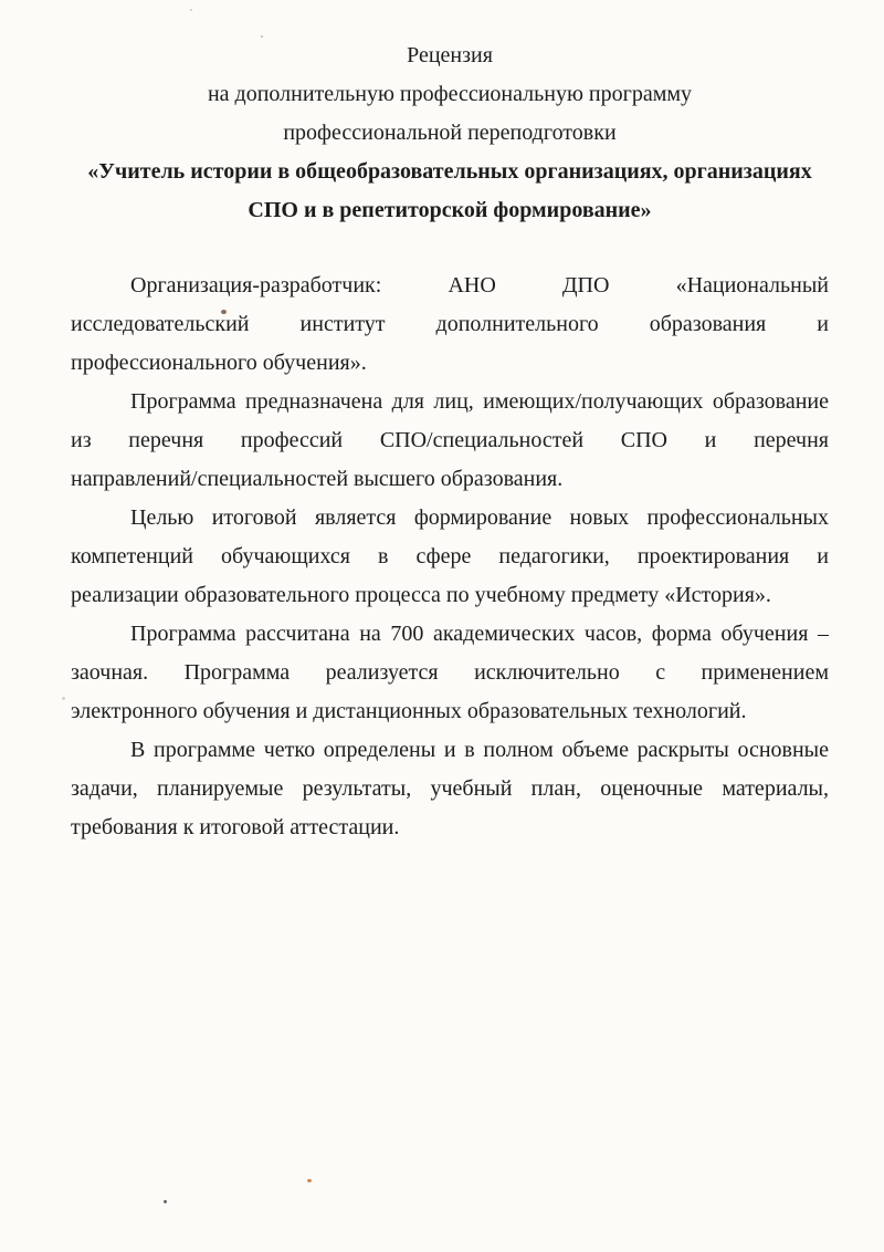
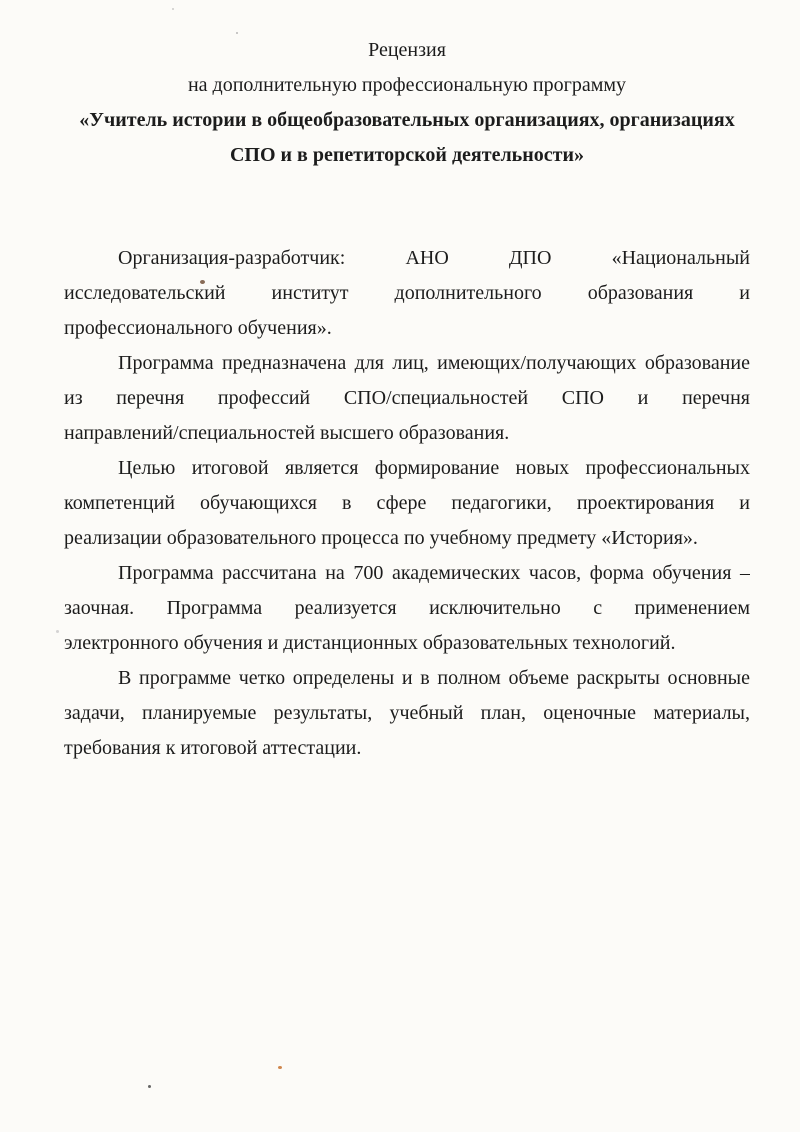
  Рецензия
  на дополнительную профессиональную программу
- профессиональной переподготовки
  «Учитель истории в общеобразовательных организациях, организациях
- СПО и в репетиторской формирование»
+ СПО и в репетиторской деятельности»
  Организация-разработчик: АНО ДПО «Национальный
  исследовательский институт дополнительного образования и
  профессионального обучения».
  Программа предназначена для лиц, имеющих/получающих образование
  из перечня профессий СПО/специальностей СПО и перечня
  направлений/специальностей высшего образования.
  Целью итоговой является формирование новых профессиональных
  компетенций обучающихся в сфере педагогики, проектирования и
  реализации образовательного процесса по учебному предмету «История».
  Программа рассчитана на 700 академических часов, форма обучения –
  заочная. Программа реализуется исключительно с применением
  электронного обучения и дистанционных образовательных технологий.
  В программе четко определены и в полном объеме раскрыты основные
  задачи, планируемые результаты, учебный план, оценочные материалы,
  требования к итоговой аттестации.
